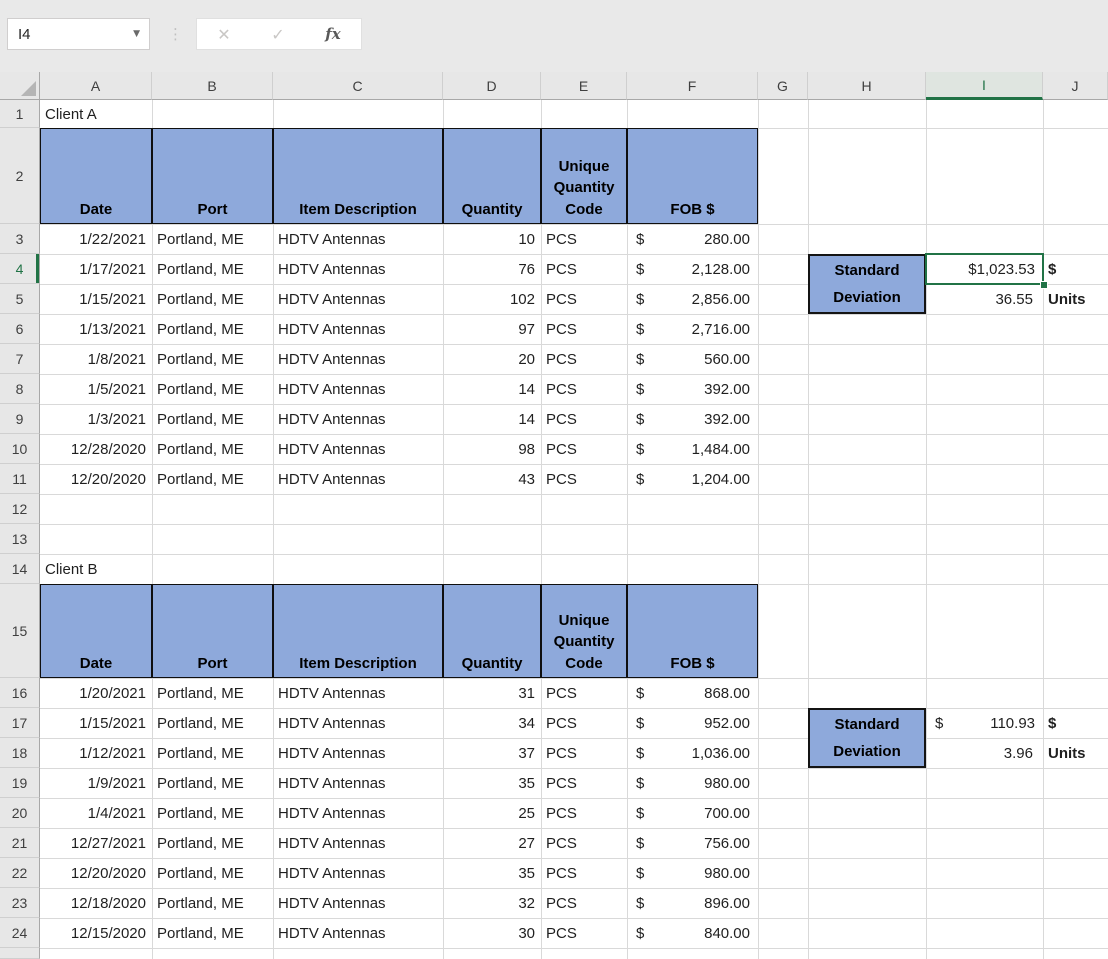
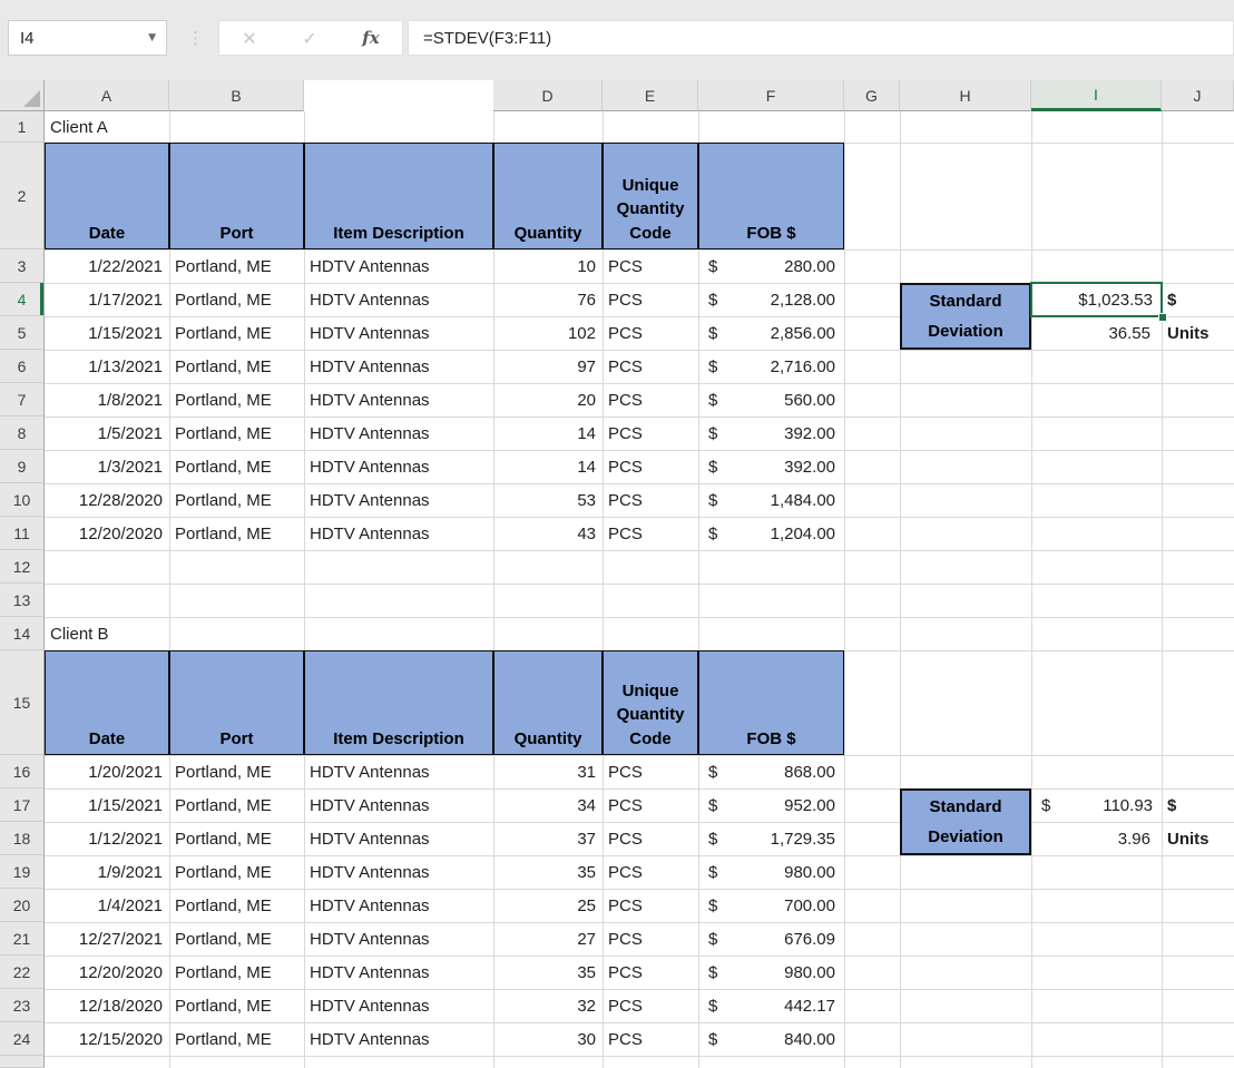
  I4
  ▼
  ⋮
  ✕
  ✓
  fx
+ =STDEV(F3:F11)
  A
  B
- C
  D
  E
  F
  G
  H
  I
  J
  1
  2
  3
  4
  5
  6
  7
  8
  9
  10
  11
  12
  13
  14
  15
  16
  17
  18
  19
  20
  21
  22
  23
  24
  Client A
  Date
  Port
  Item Description
  Quantity
  Unique Quantity Code
  FOB $
  1/22/2021
  Portland, ME
  HDTV Antennas
  10
  PCS
  $
  280.00
  1/17/2021
  Portland, ME
  HDTV Antennas
  76
  PCS
  $
  2,128.00
  1/15/2021
  Portland, ME
  HDTV Antennas
  102
  PCS
  $
  2,856.00
  1/13/2021
  Portland, ME
  HDTV Antennas
  97
  PCS
  $
  2,716.00
  1/8/2021
  Portland, ME
  HDTV Antennas
  20
  PCS
  $
  560.00
  1/5/2021
  Portland, ME
  HDTV Antennas
  14
  PCS
  $
  392.00
  1/3/2021
  Portland, ME
  HDTV Antennas
  14
  PCS
  $
  392.00
  12/28/2020
  Portland, ME
  HDTV Antennas
- 98
+ 53
  PCS
  $
  1,484.00
  12/20/2020
  Portland, ME
  HDTV Antennas
  43
  PCS
  $
  1,204.00
  Standard
  Deviation
  $1,023.53
  $
  36.55
  Units
  Client B
  Date
  Port
  Item Description
  Quantity
  Unique Quantity Code
  FOB $
  1/20/2021
  Portland, ME
  HDTV Antennas
  31
  PCS
  $
  868.00
  1/15/2021
  Portland, ME
  HDTV Antennas
  34
  PCS
  $
  952.00
  1/12/2021
  Portland, ME
  HDTV Antennas
  37
  PCS
  $
- 1,036.00
+ 1,729.35
  1/9/2021
  Portland, ME
  HDTV Antennas
  35
  PCS
  $
  980.00
  1/4/2021
  Portland, ME
  HDTV Antennas
  25
  PCS
  $
  700.00
  12/27/2021
  Portland, ME
  HDTV Antennas
  27
  PCS
  $
- 756.00
+ 676.09
  12/20/2020
  Portland, ME
  HDTV Antennas
  35
  PCS
  $
  980.00
  12/18/2020
  Portland, ME
  HDTV Antennas
  32
  PCS
  $
- 896.00
+ 442.17
  12/15/2020
  Portland, ME
  HDTV Antennas
  30
  PCS
  $
  840.00
  Standard
  Deviation
  $
  110.93
  $
  3.96
  Units
